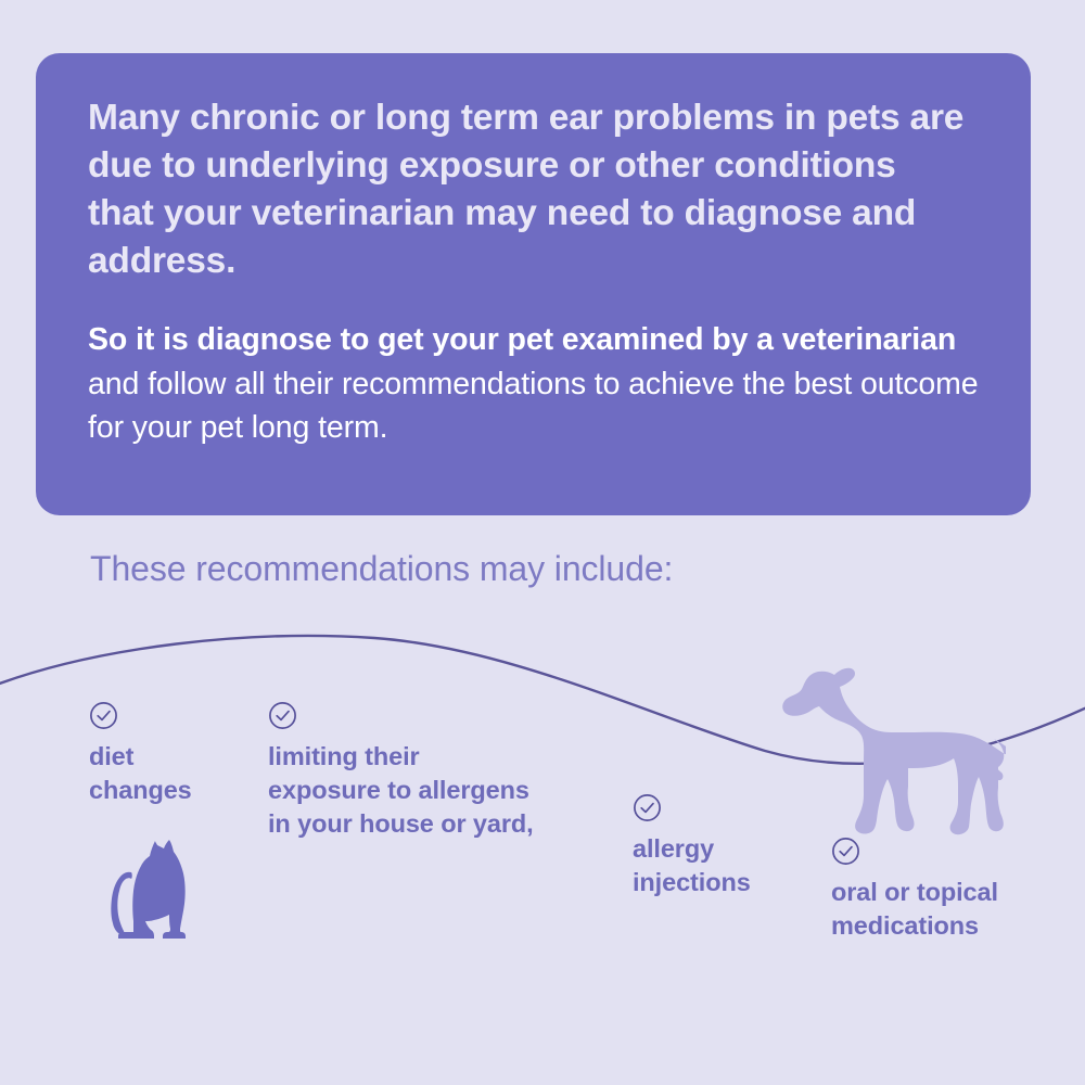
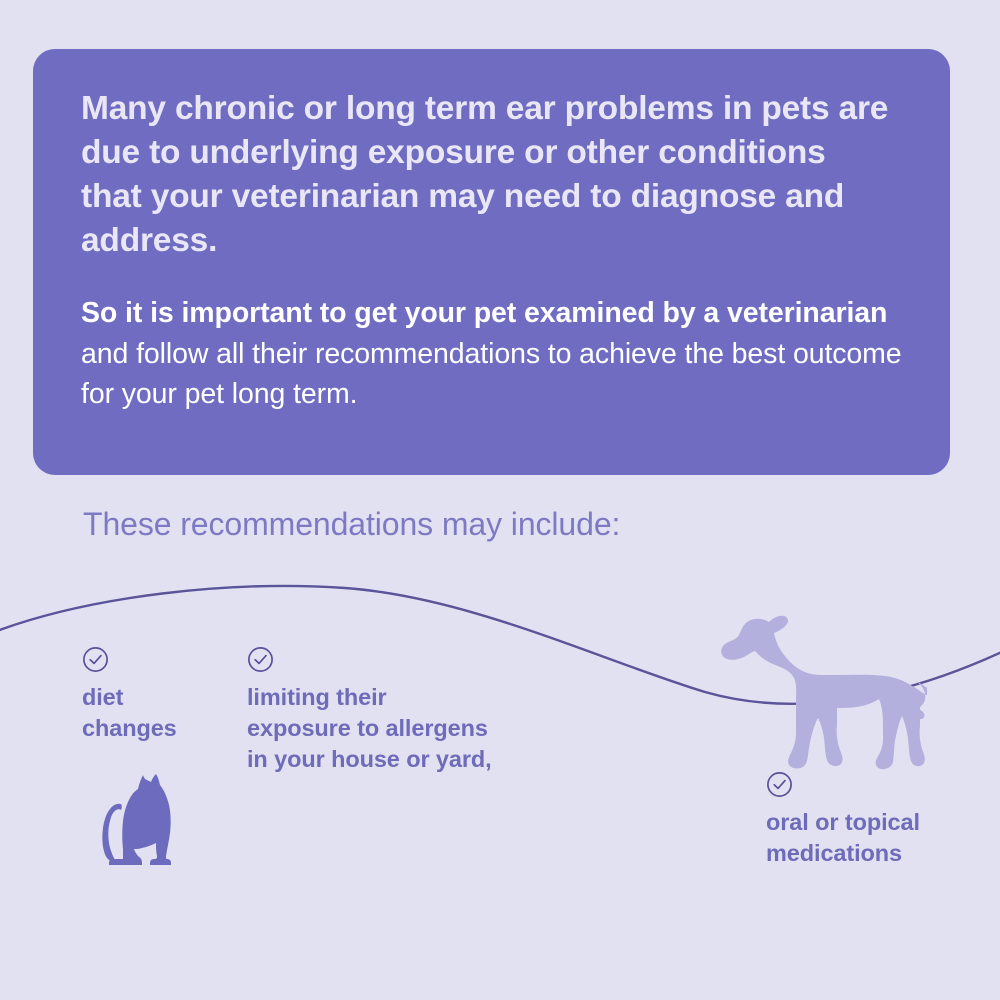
  Many chronic or long term ear problems in pets are due to underlying exposure or other conditions that your veterinarian may need to diagnose and address.
- So it is diagnose to get your pet examined by a veterinarian and follow all their recommendations to achieve the best outcome for your pet long term.
+ So it is important to get your pet examined by a veterinarian and follow all their recommendations to achieve the best outcome for your pet long term.
  These recommendations may include:
  diet
  changes
  limiting their
  exposure to allergens
  in your house or yard,
- allergy
- injections
  oral or topical
  medications
